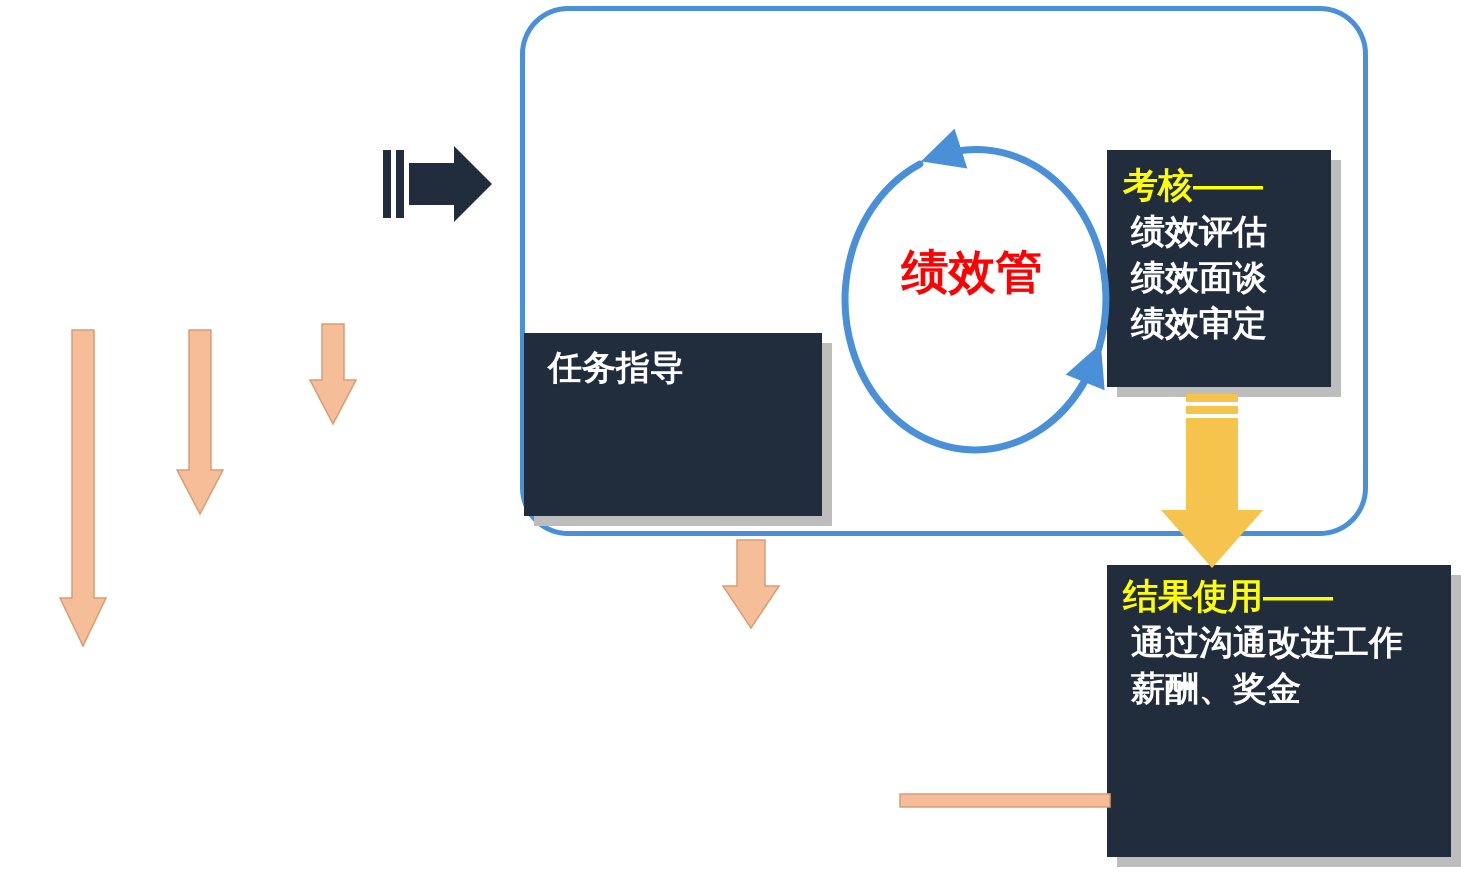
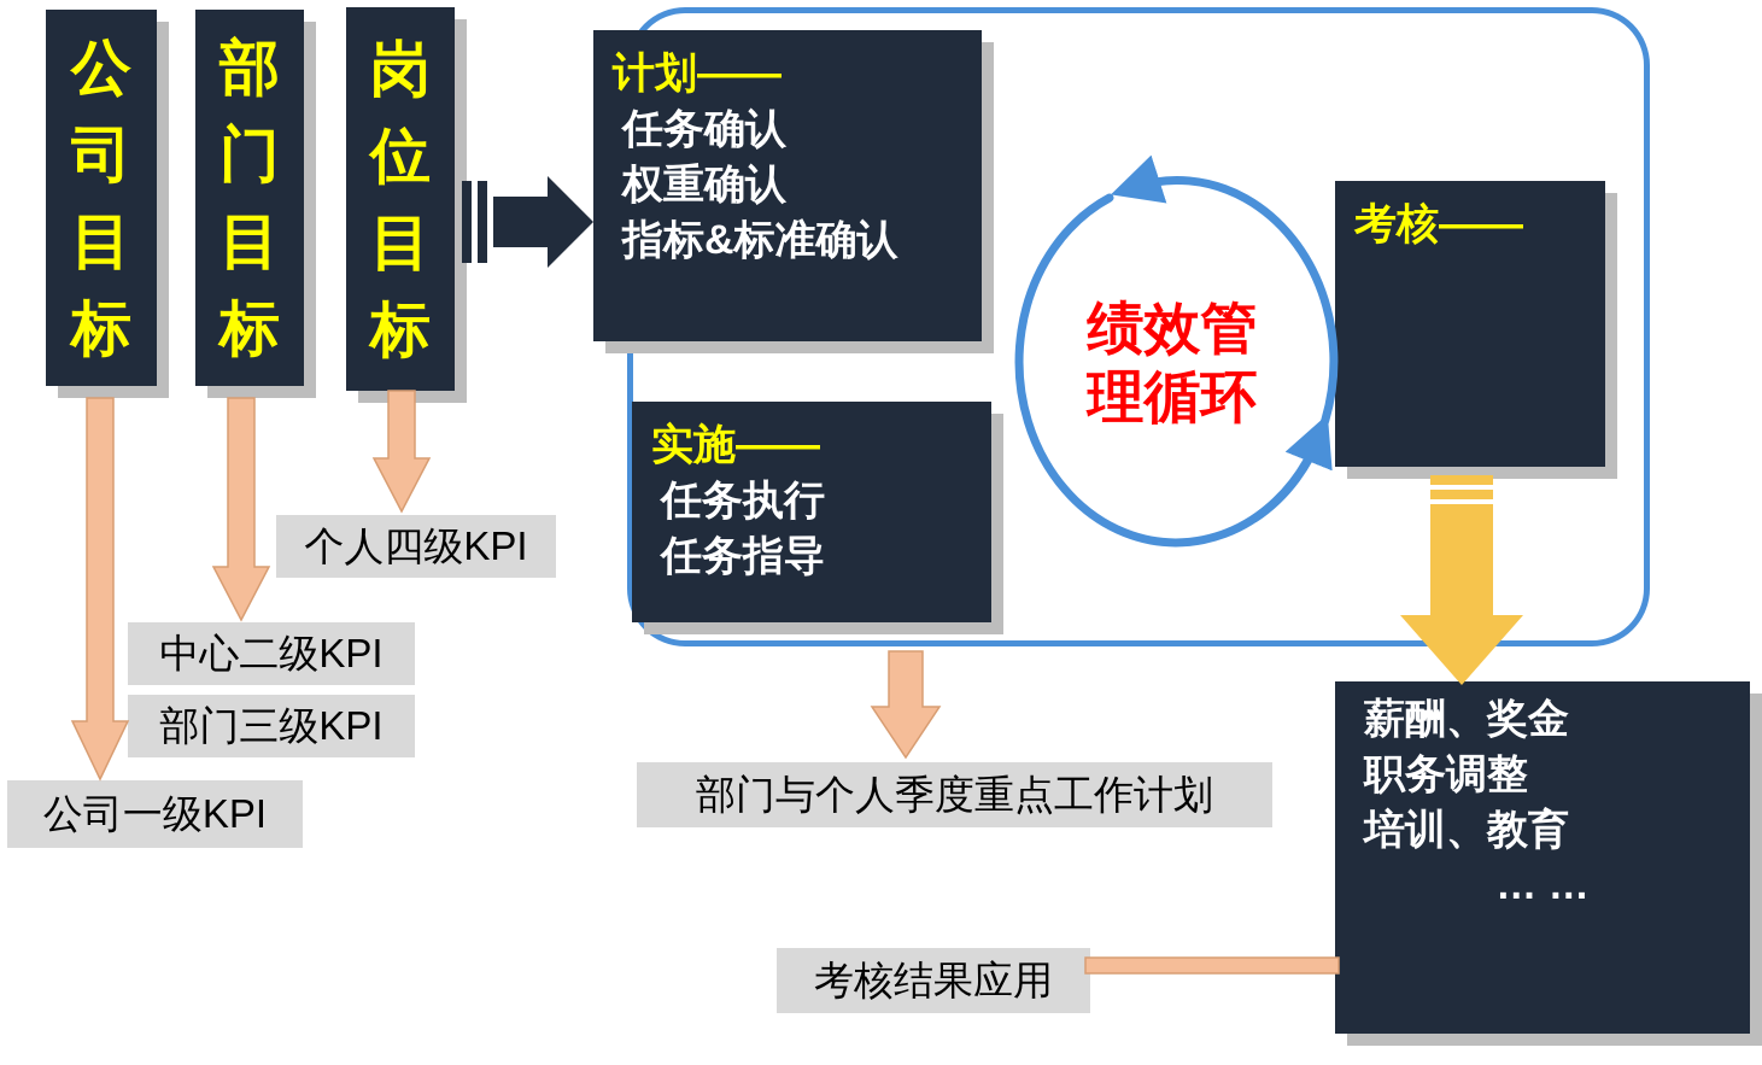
+ 公司目标
+ 部门目标
+ 岗位目标
+ 计划——
+ 任务确认
+ 权重确认
+ 指标&标准确认
+ 实施——
+ 任务执行
  任务指导
  考核——
- 绩效评估
- 绩效面谈
- 绩效审定
- 结果使用——
- 通过沟通改进工作
  薪酬、奖金
+ 职务调整
+ 培训、教育
+ … …
+ 个人四级KPI
+ 中心二级KPI
+ 部门三级KPI
+ 公司一级KPI
+ 部门与个人季度重点工作计划
+ 考核结果应用
  绩效管
+ 理循环
